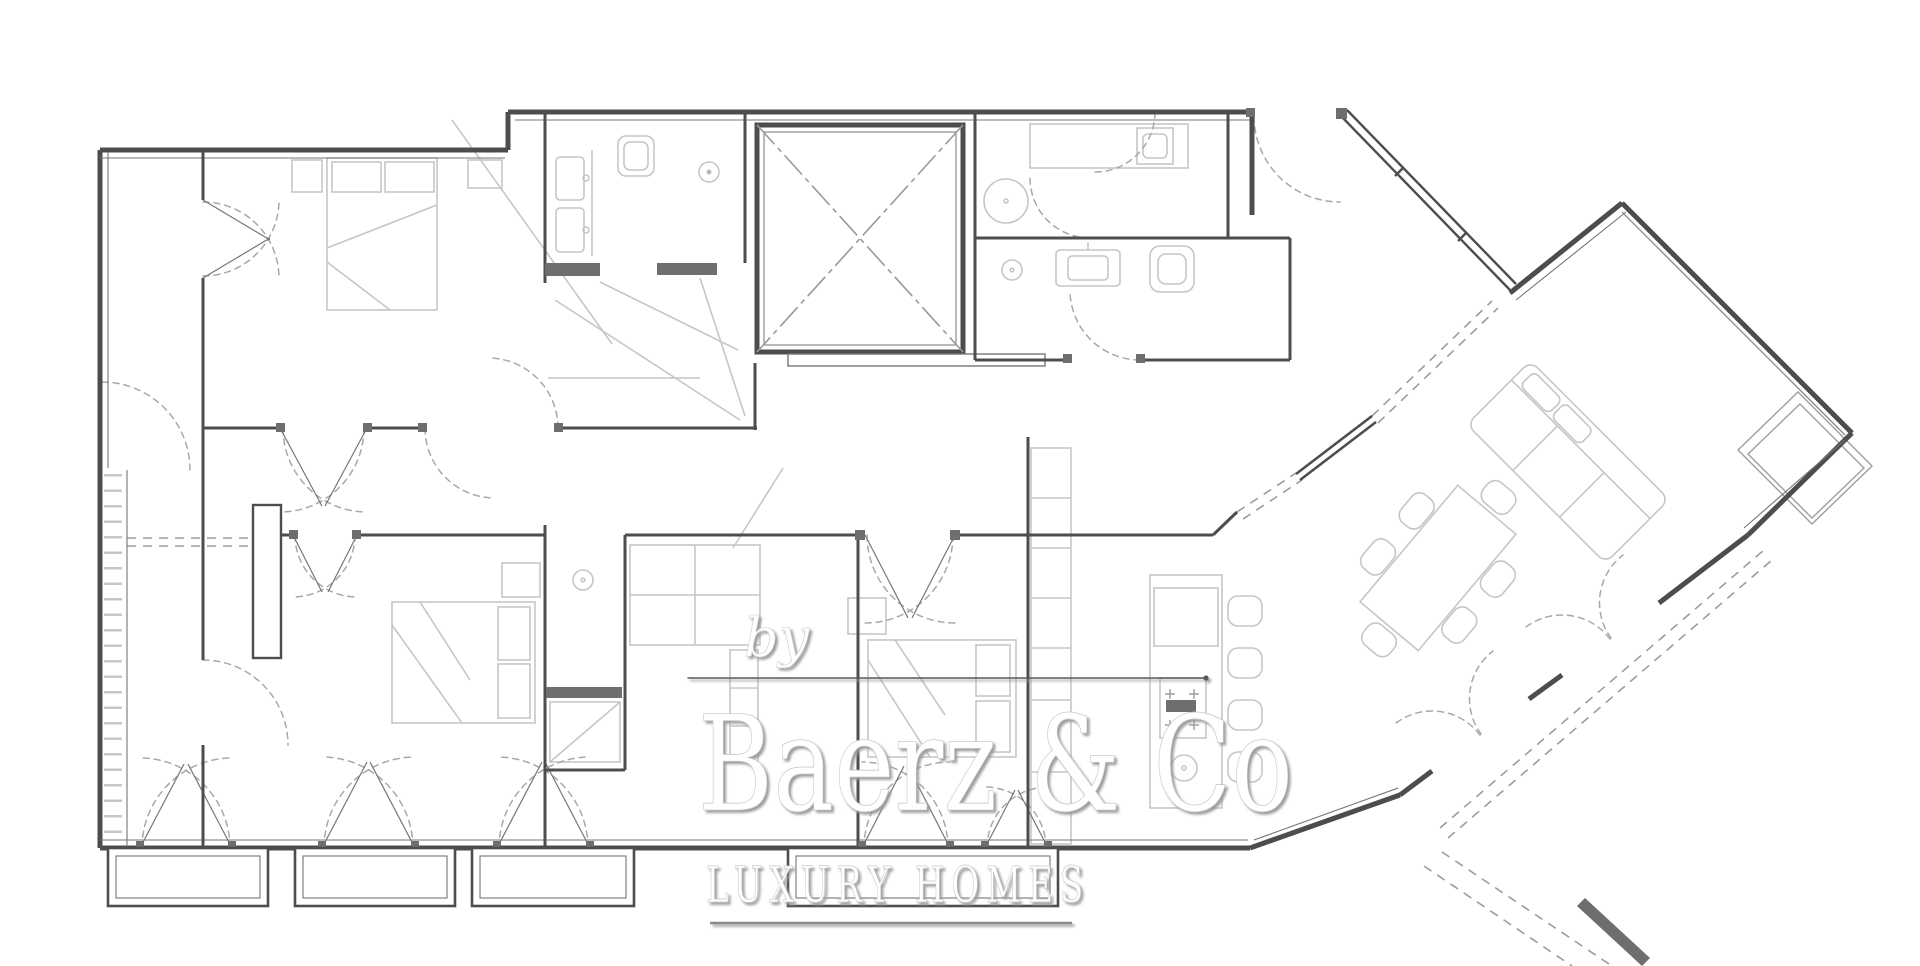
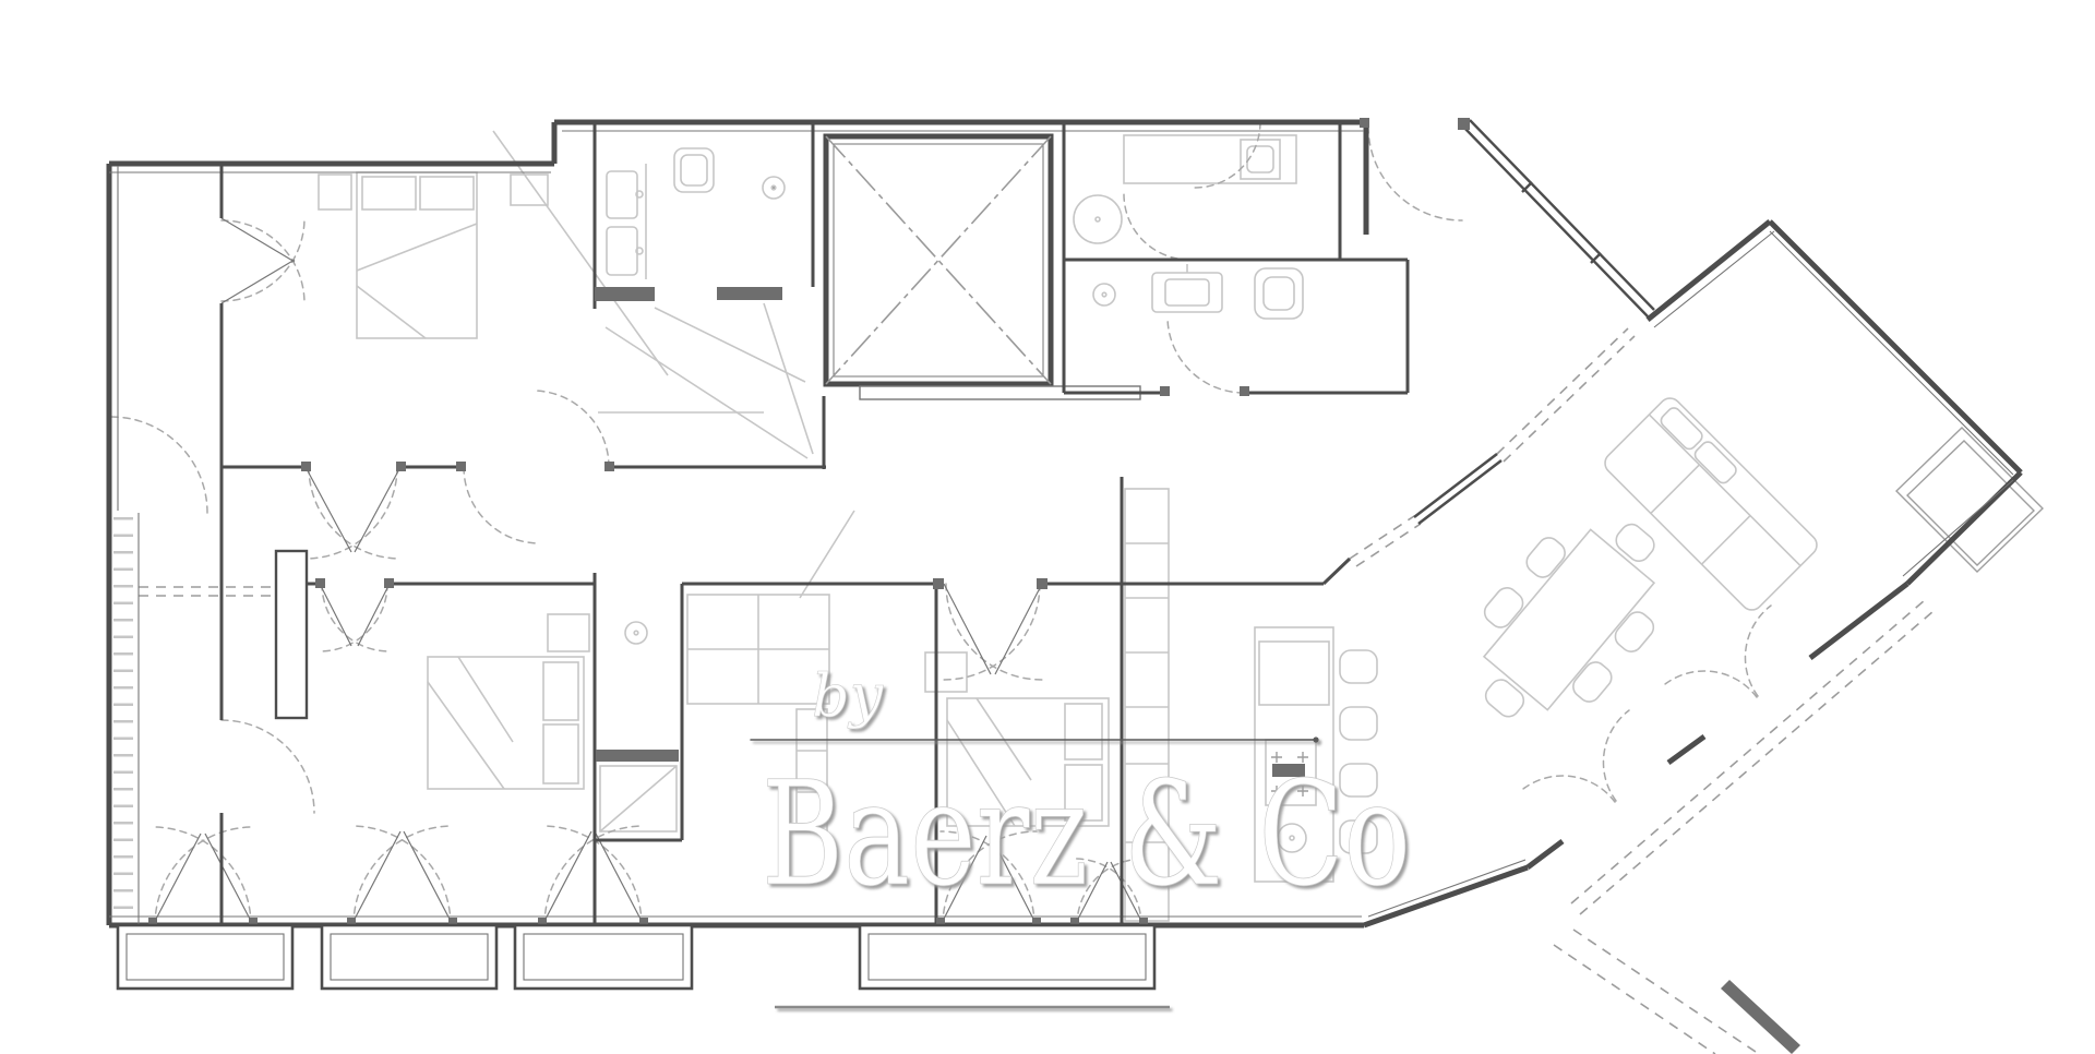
  by
  Baerz & Co
- LUXURY HOMES
